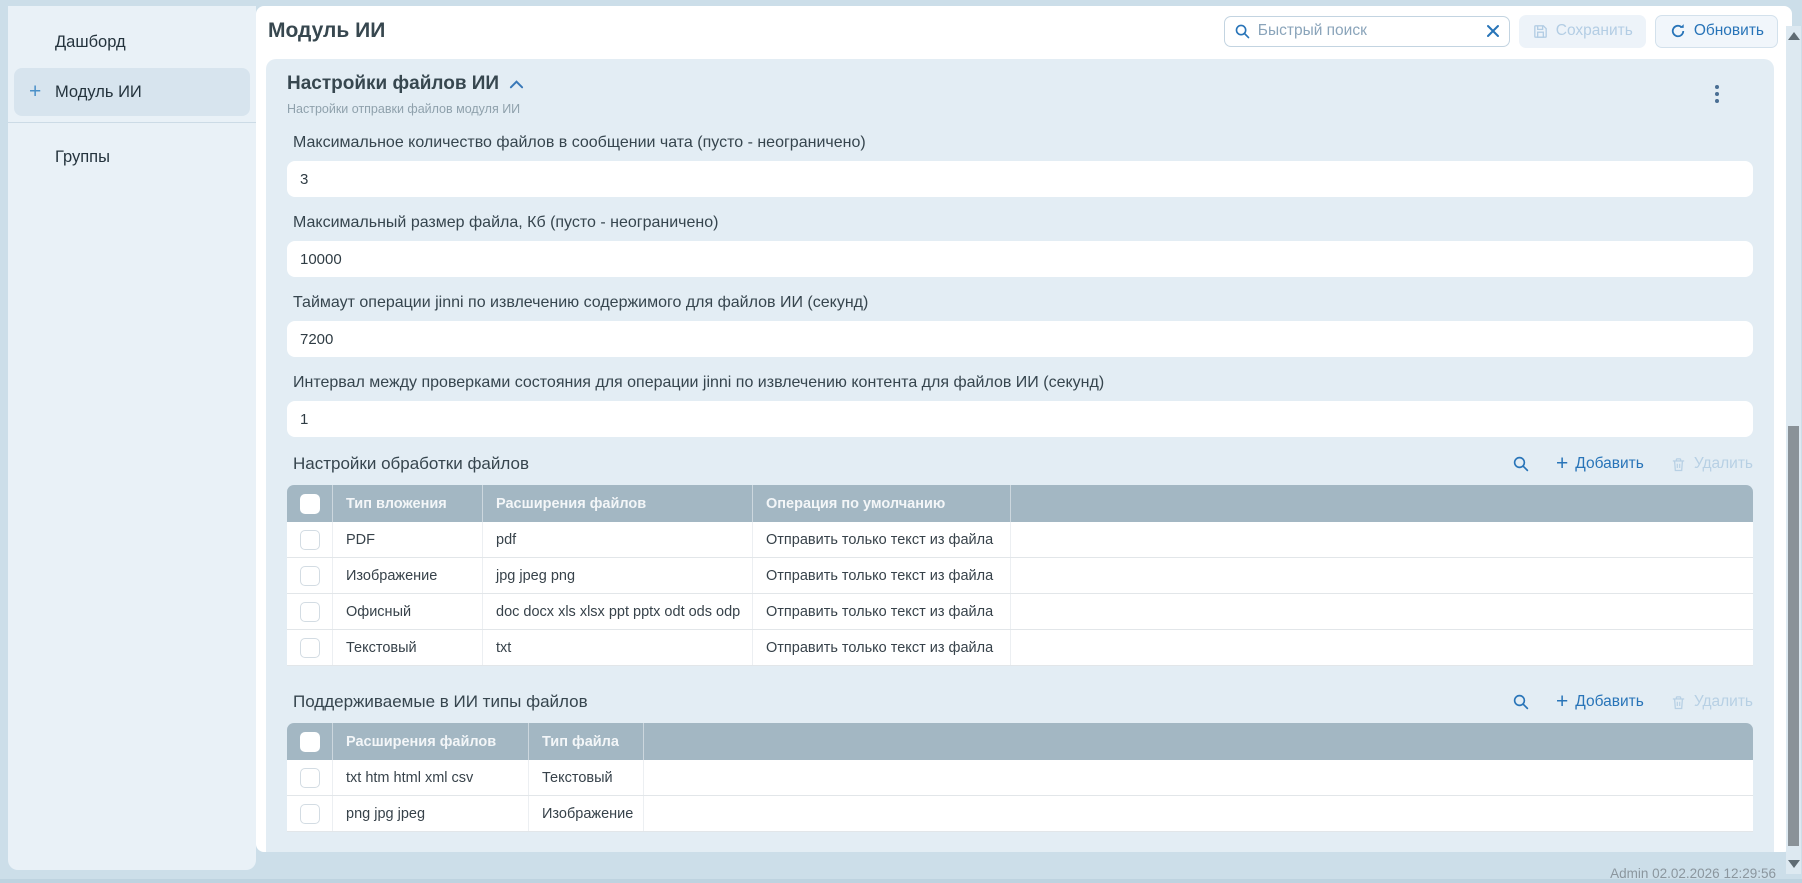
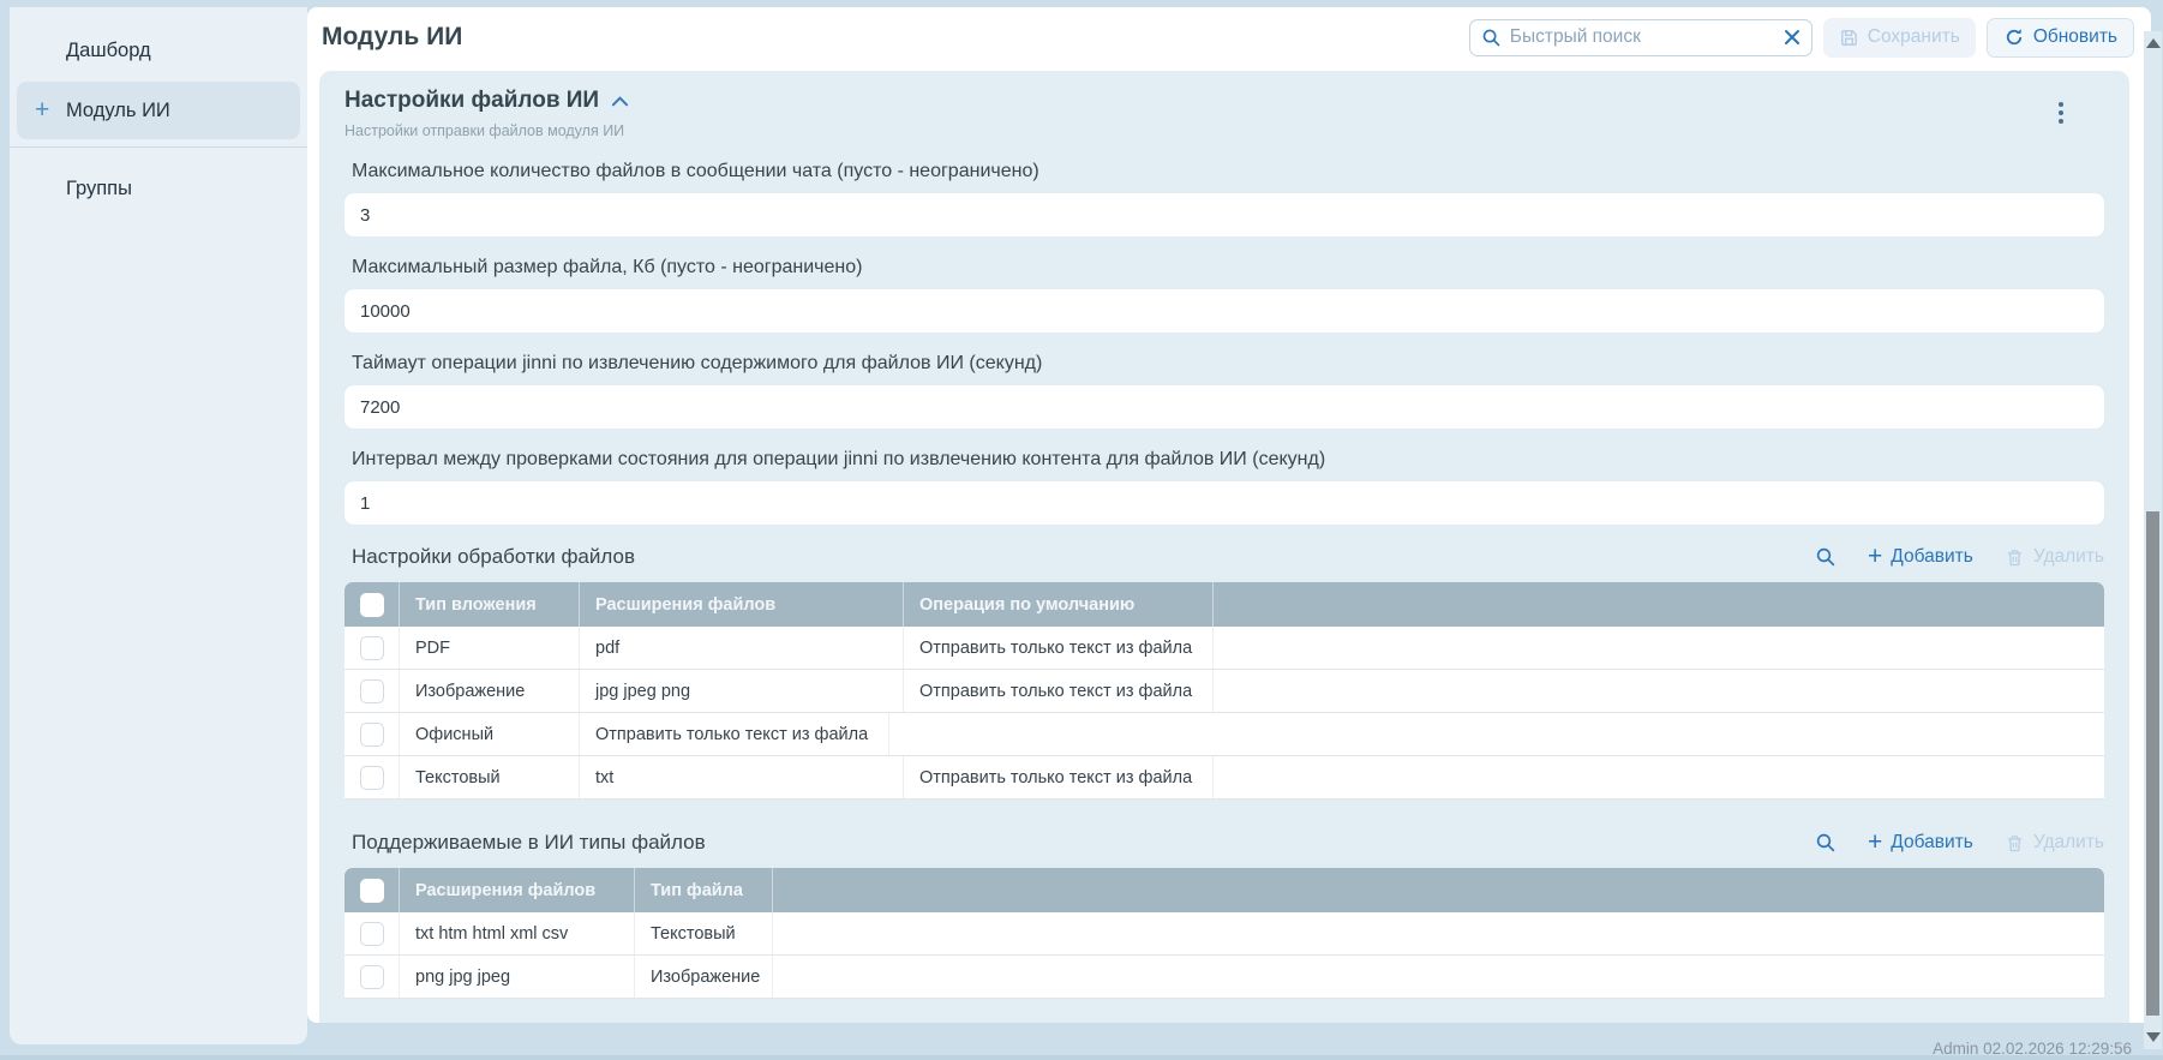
  Дашборд
  +
  Модуль ИИ
  Группы
  Модуль ИИ
  Быстрый поиск
  Сохранить
  Обновить
  Настройки файлов ИИ
  Настройки отправки файлов модуля ИИ
  Максимальное количество файлов в сообщении чата (пусто - неограничено)
  3
  Максимальный размер файла, Кб (пусто - неограничено)
  10000
  Таймаут операции jinni по извлечению содержимого для файлов ИИ (секунд)
  7200
  Интервал между проверками состояния для операции jinni по извлечению контента для файлов ИИ (секунд)
  1
  Настройки обработки файлов
  +
  Добавить
  Удалить
  Тип вложения
  Расширения файлов
  Операция по умолчанию
  PDF
  pdf
  Отправить только текст из файла
  Изображение
  jpg jpeg png
  Отправить только текст из файла
  Офисный
- doc docx xls xlsx ppt pptx odt ods odp
  Отправить только текст из файла
  Текстовый
  txt
  Отправить только текст из файла
  Поддерживаемые в ИИ типы файлов
  +
  Добавить
  Удалить
  Расширения файлов
  Тип файла
  txt htm html xml csv
  Текстовый
  png jpg jpeg
  Изображение
  Admin 02.02.2026 12:29:56
